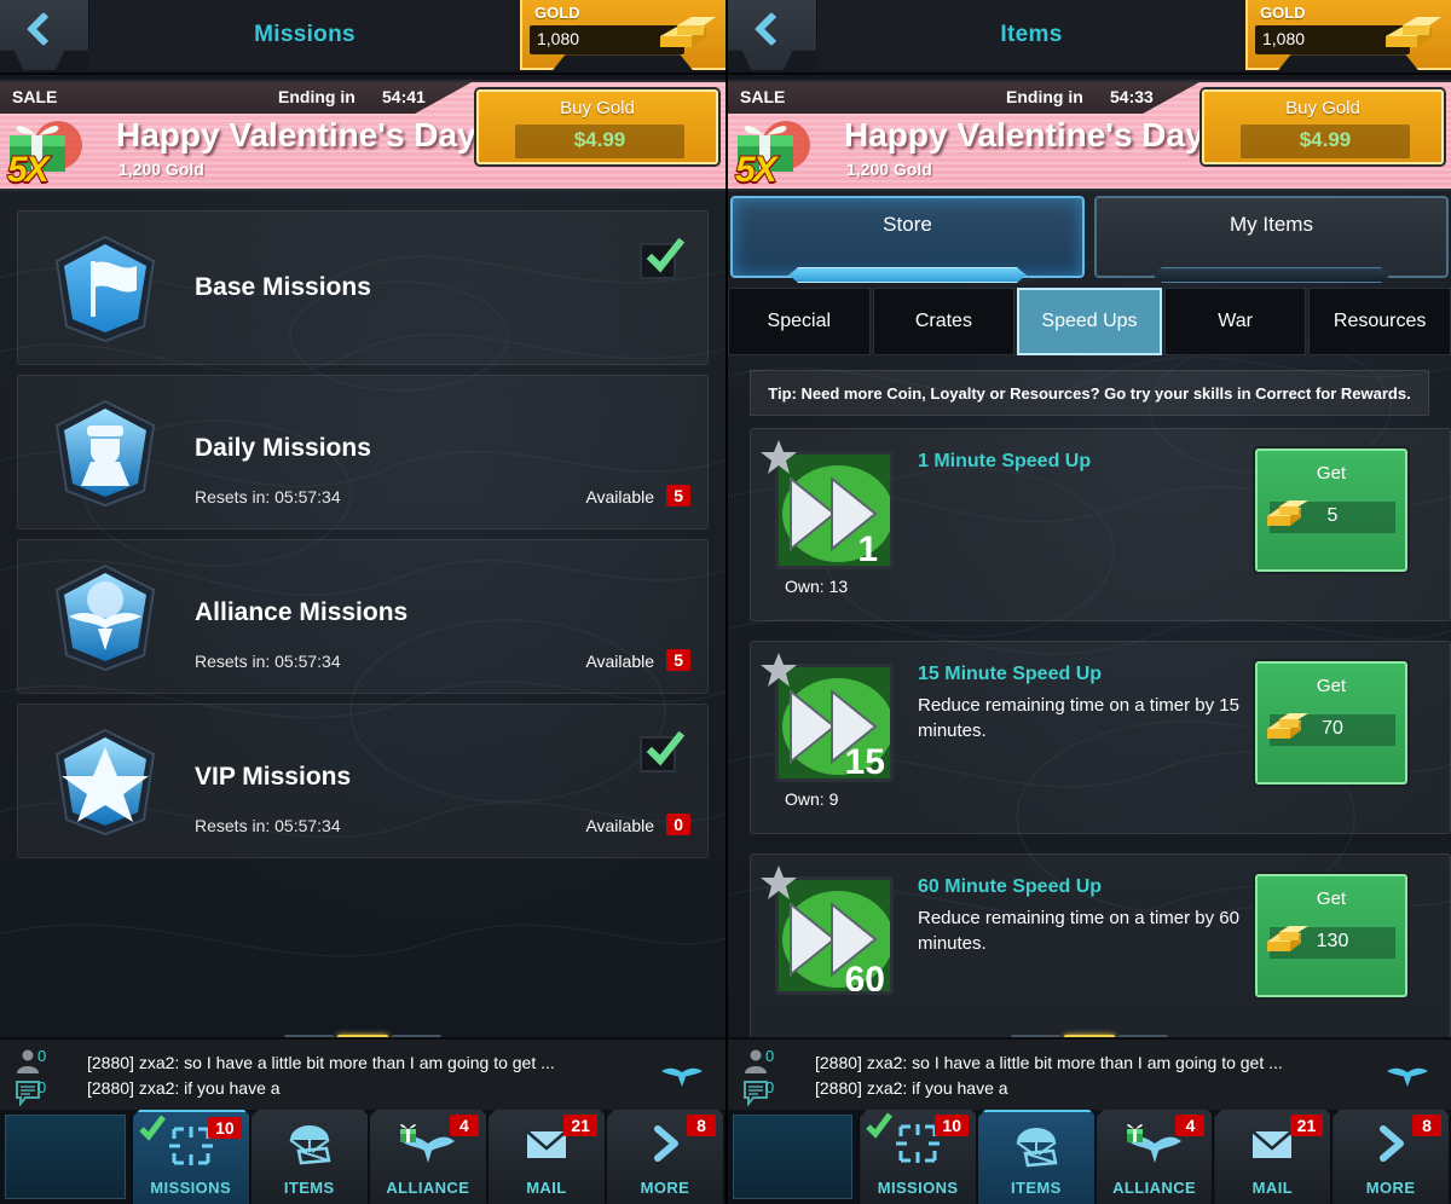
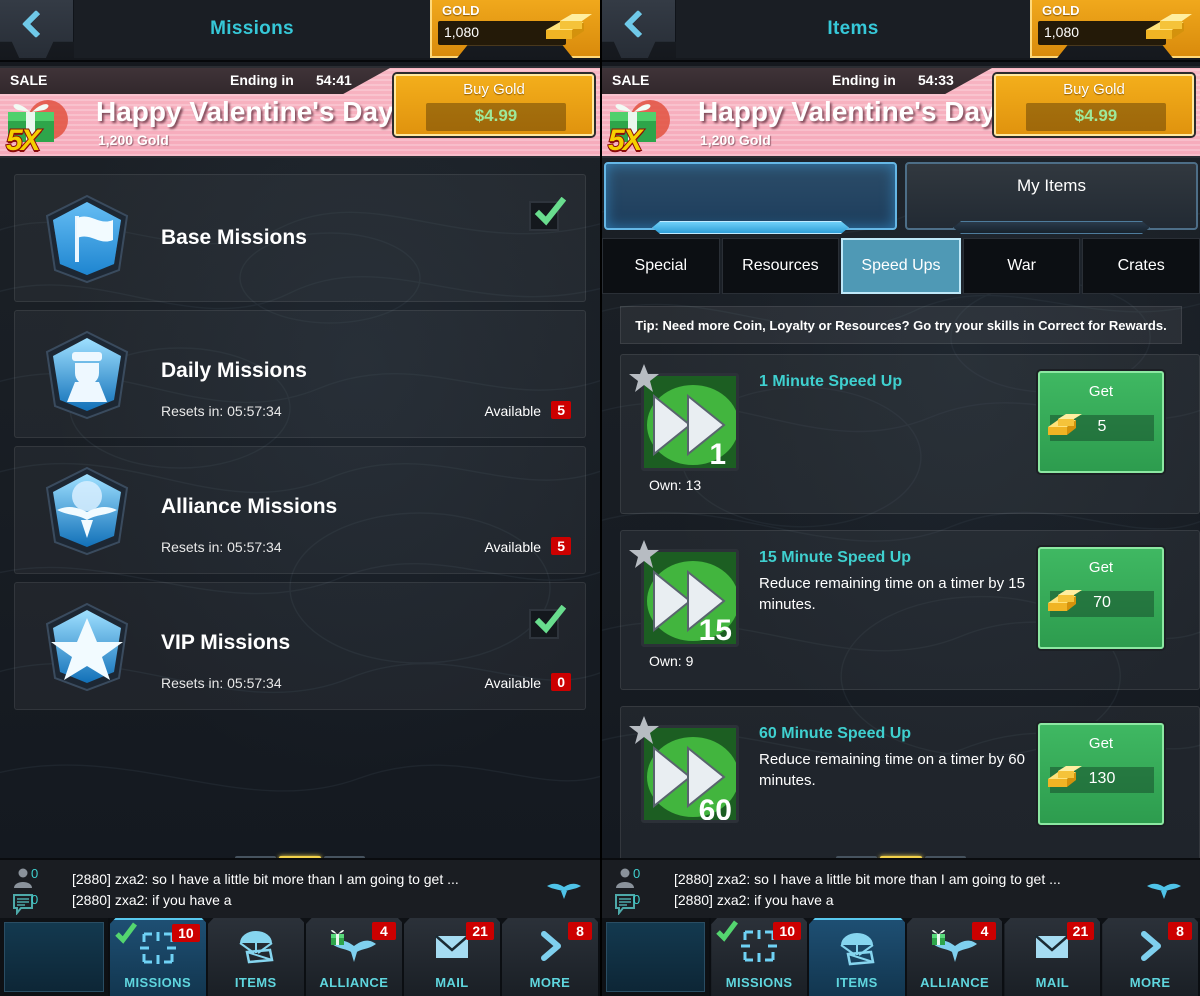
  Missions
  GOLD
  1,080
  SALE
  Ending in
  54:41
  5X
  Happy Valentine's Day
  1,200 Gold
  Buy Gold
  $4.99
  Base Missions
  Daily Missions
  Resets in: 05:57:34
  Available
  5
  Alliance Missions
  Resets in: 05:57:34
  Available
  5
  VIP Missions
  Resets in: 05:57:34
  Available
  0
  0
  0
  [2880] zxa2: so I have a little bit more than I am going to get ...
  [2880] zxa2: if you have a
  10
  MISSIONS
  ITEMS
  4
  ALLIANCE
  21
  MAIL
  8
  MORE
  Items
  GOLD
  1,080
  SALE
  Ending in
  54:33
  5X
  Happy Valentine's Day
  1,200 Gold
  Buy Gold
  $4.99
- Store
  My Items
  Special
- Crates
+ Resources
  Speed Ups
  War
- Resources
+ Crates
  Tip: Need more Coin, Loyalty or Resources? Go try your skills in Correct for Rewards.
  1
  Own: 13
  1 Minute Speed Up
  Get
  5
  15
  Own: 9
  15 Minute Speed Up
  Reduce remaining time on a timer by 15 minutes.
  Get
  70
  60
  60 Minute Speed Up
  Reduce remaining time on a timer by 60 minutes.
  Get
  130
  0
  0
  [2880] zxa2: so I have a little bit more than I am going to get ...
  [2880] zxa2: if you have a
  10
  MISSIONS
  ITEMS
  4
  ALLIANCE
  21
  MAIL
  8
  MORE
